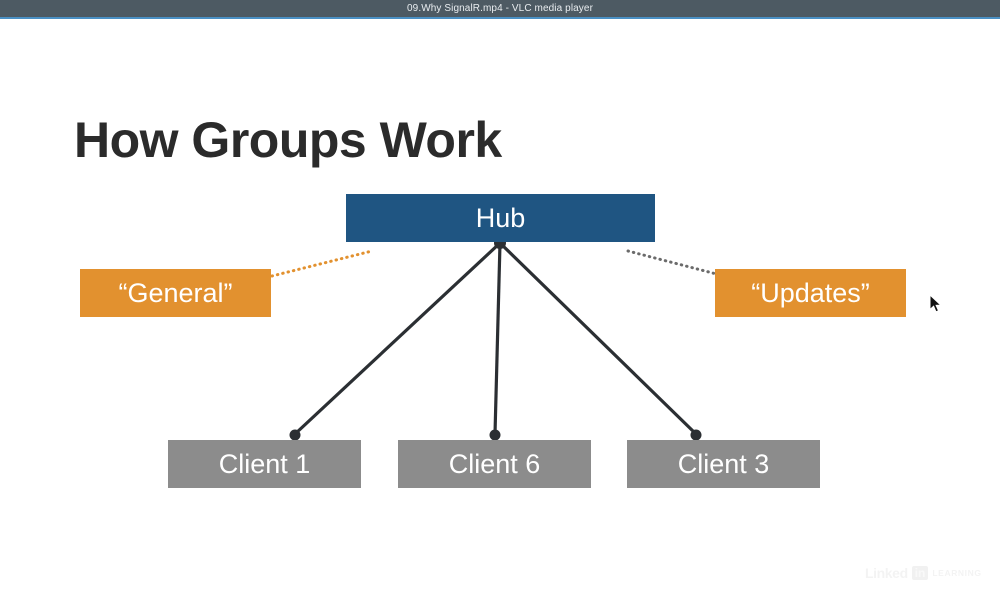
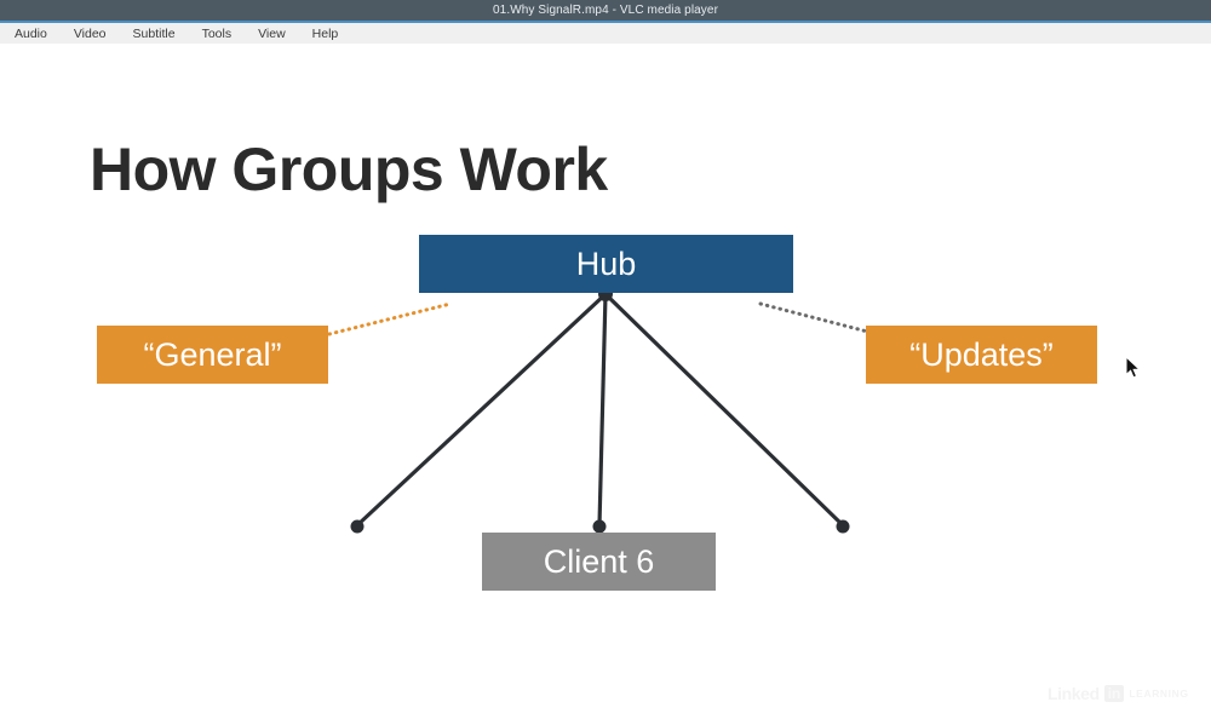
- 09.Why SignalR.mp4 - VLC media player
+ 01.Why SignalR.mp4 - VLC media player
+ Audio
+ Video
+ Subtitle
+ Tools
+ View
+ Help
  How Groups Work
  Hub
  “General”
  “Updates”
- Client 1
  Client 6
- Client 3
